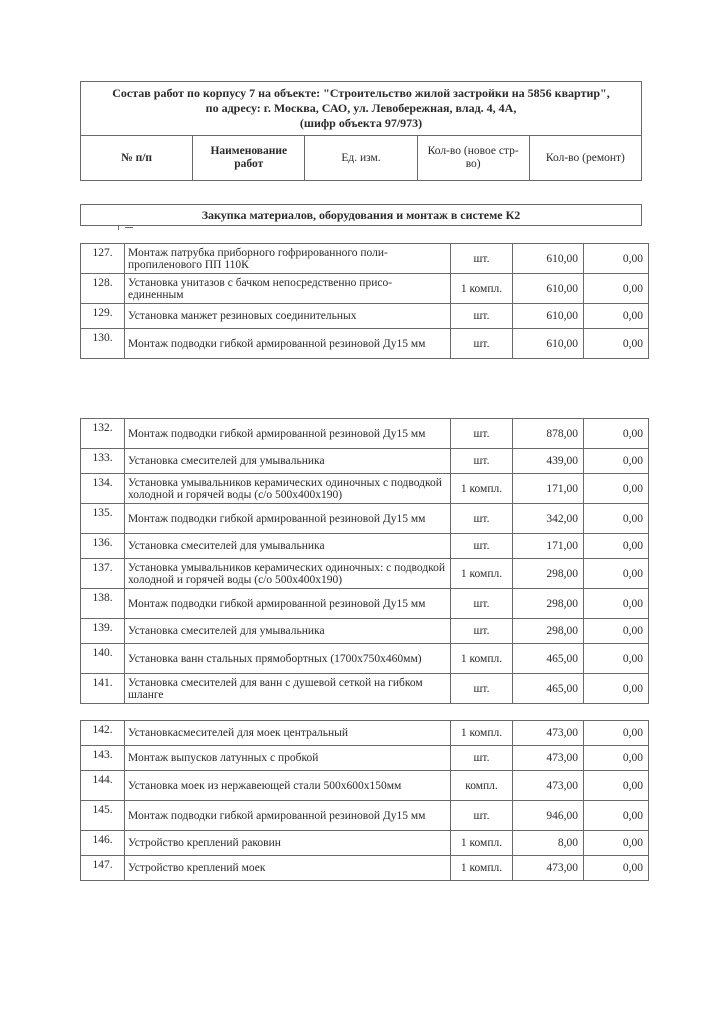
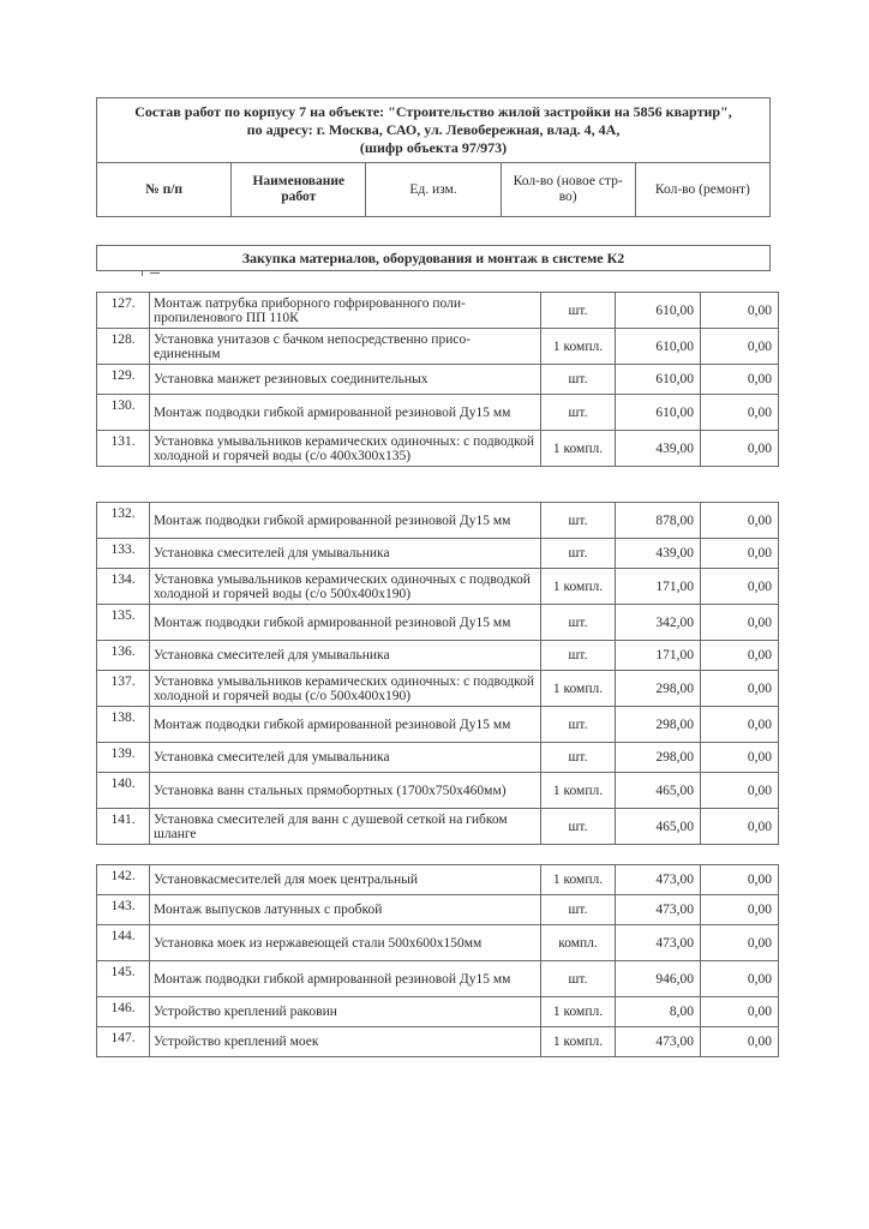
  Состав работ по корпусу 7 на объекте: "Строительство жилой застройки на 5856 квартир", по адресу: г. Москва, САО, ул. Левобережная, влад. 4, 4А, (шифр объекта 97/973)
  № п/п	Наименование работ	Ед. изм.	Кол-во (новое стр-во)	Кол-во (ремонт)
  Закупка материалов, оборудования и монтаж в системе К2
  127.	Монтаж патрубка приборного гофрированного поли-пропиленового ПП 110К	шт.	610,00	0,00
  128.	Установка унитазов с бачком непосредственно присо-единенным	1 компл.	610,00	0,00
  129.	Установка манжет резиновых соединительных	шт.	610,00	0,00
  130.	Монтаж подводки гибкой армированной резиновой Ду15 мм	шт.	610,00	0,00
+ 131.	Установка умывальников керамических одиночных: с подводкой холодной и горячей воды (с/о 400х300х135)	1 компл.	439,00	0,00
  132.	Монтаж подводки гибкой армированной резиновой Ду15 мм	шт.	878,00	0,00
  133.	Установка смесителей для умывальника	шт.	439,00	0,00
  134.	Установка умывальников керамических одиночных с подводкой холодной и горячей воды (с/о 500х400х190)	1 компл.	171,00	0,00
  135.	Монтаж подводки гибкой армированной резиновой Ду15 мм	шт.	342,00	0,00
  136.	Установка смесителей для умывальника	шт.	171,00	0,00
  137.	Установка умывальников керамических одиночных: с подводкой холодной и горячей воды (с/о 500х400х190)	1 компл.	298,00	0,00
  138.	Монтаж подводки гибкой армированной резиновой Ду15 мм	шт.	298,00	0,00
  139.	Установка смесителей для умывальника	шт.	298,00	0,00
  140.	Установка ванн стальных прямобортных (1700х750х460мм)	1 компл.	465,00	0,00
  141.	Установка смесителей для ванн с душевой сеткой на гибком шланге	шт.	465,00	0,00
  142.	Установкасмесителей для моек центральный	1 компл.	473,00	0,00
  143.	Монтаж выпусков латунных с пробкой	шт.	473,00	0,00
  144.	Установка моек из нержавеющей стали 500х600х150мм	компл.	473,00	0,00
  145.	Монтаж подводки гибкой армированной резиновой Ду15 мм	шт.	946,00	0,00
  146.	Устройство креплений раковин	1 компл.	8,00	0,00
  147.	Устройство креплений моек	1 компл.	473,00	0,00
